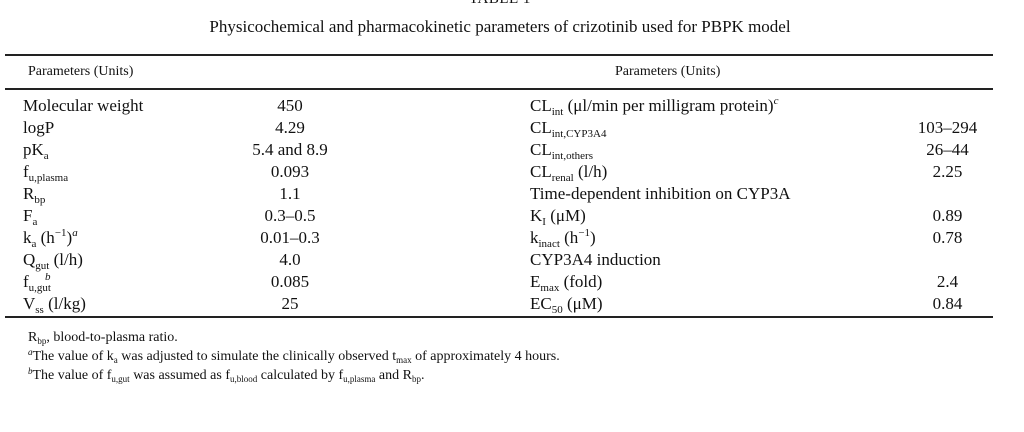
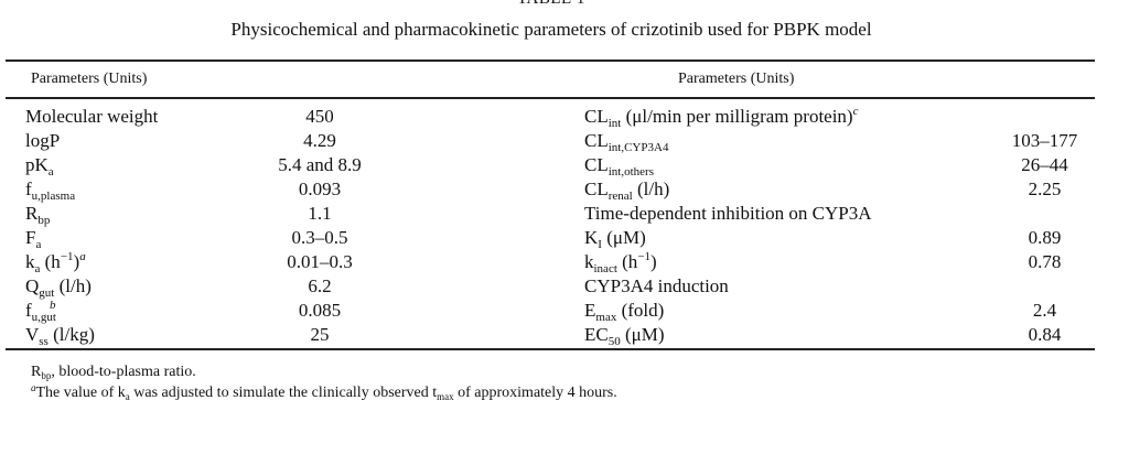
  Physicochemical and pharmacokinetic parameters of crizotinib used for PBPK model
  Parameters (Units)
  Parameters (Units)
  Molecular weight
  450
  logP
  4.29
  pKa
  5.4 and 8.9
  fu,plasma
  0.093
  Rbp
  1.1
  Fa
  0.3–0.5
  ka (h−1)a
  0.01–0.3
  Qgut (l/h)
- 4.0
+ 6.2
  fu,gutb
  0.085
  Vss (l/kg)
  25
  CLint (μl/min per milligram protein)c
  CLint,CYP3A4
- 103–294
+ 103–177
  CLint,others
  26–44
  CLrenal (l/h)
  2.25
  Time-dependent inhibition on CYP3A
  KI (μM)
  0.89
  kinact (h−1)
  0.78
  CYP3A4 induction
  Emax (fold)
  2.4
  EC50 (μM)
  0.84
  Rbp, blood-to-plasma ratio.
  aThe value of ka was adjusted to simulate the clinically observed tmax of approximately 4 hours.
- bThe value of fu,gut was assumed as fu,blood calculated by fu,plasma and Rbp.
